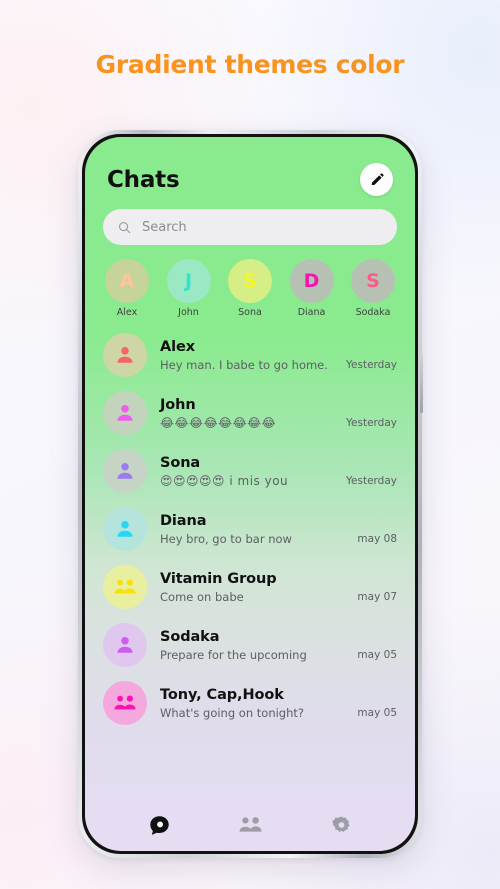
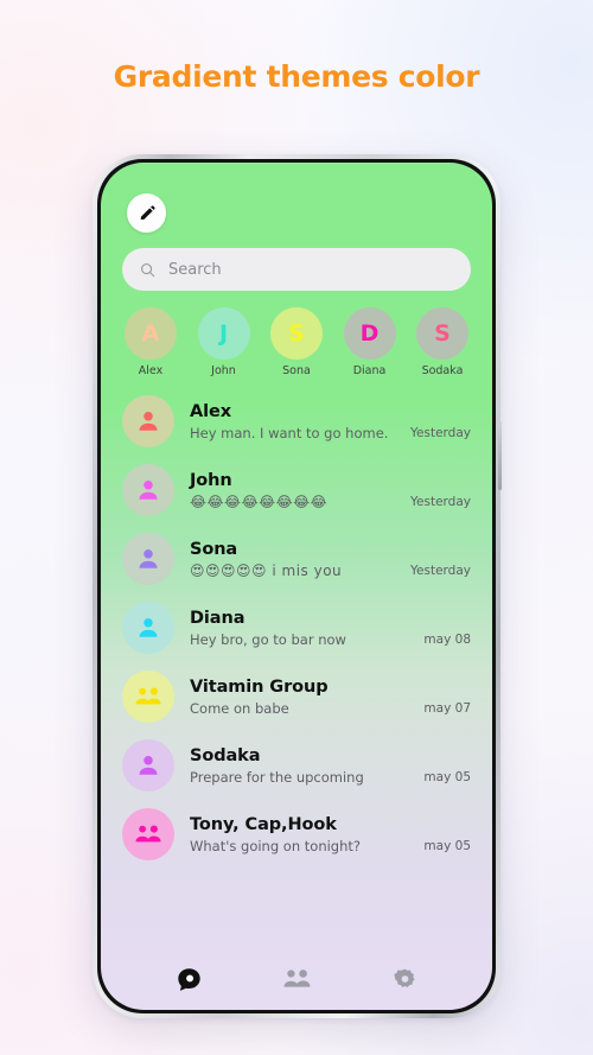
  Gradient themes color
- Chats
  Search
  A
  Alex
  J
  John
  S
  Sona
  D
  Diana
  S
  Sodaka
  Alex
- Hey man. I babe to go home.
+ Hey man. I want to go home.
  Yesterday
  John
  😂😂😂😂😂😂😂😂
  Yesterday
  Sona
  😍😍😍😍😍 i mis you
  Yesterday
  Diana
  Hey bro, go to bar now
  may 08
  Vitamin Group
  Come on babe
  may 07
  Sodaka
  Prepare for the upcoming
  may 05
  Tony, Cap,Hook
  What's going on tonight?
  may 05
